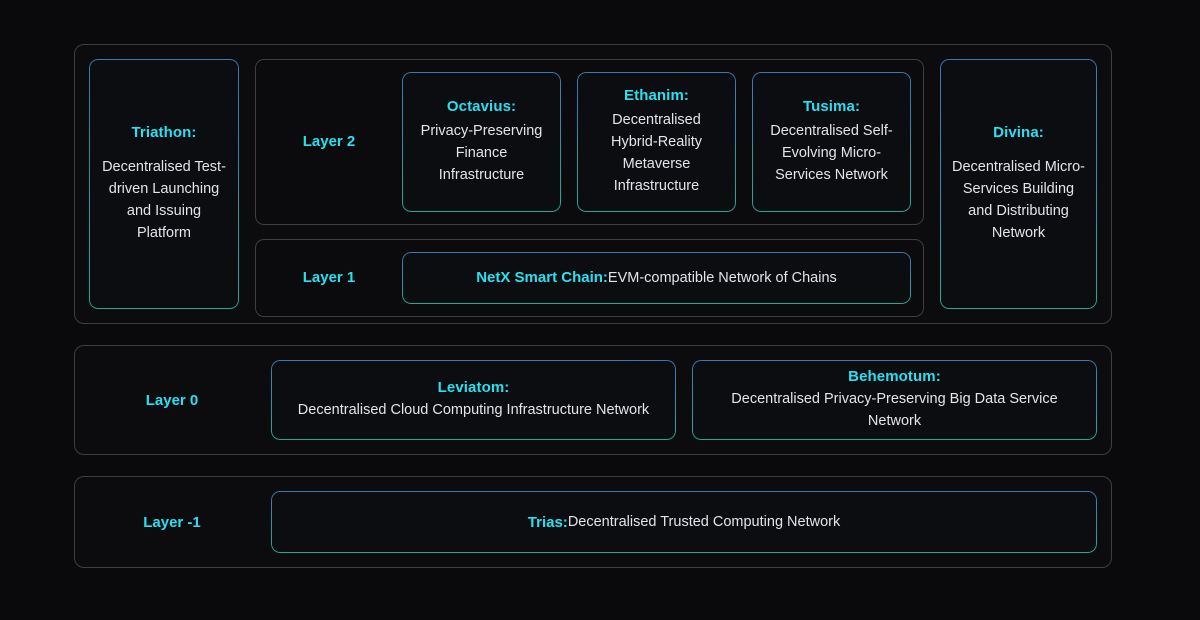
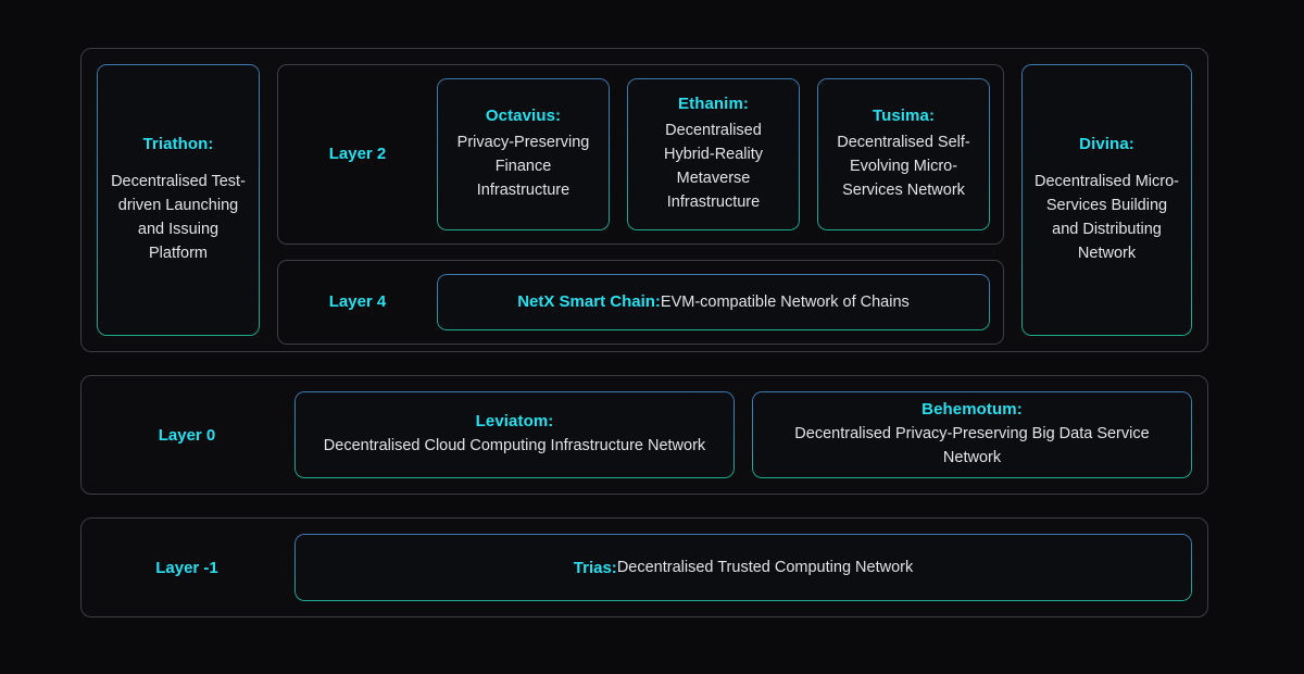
  Triathon:
  Decentralised Test-driven Launching and Issuing Platform
  Layer 2
  Octavius:
  Privacy-Preserving Finance Infrastructure
  Ethanim:
  Decentralised Hybrid-Reality Metaverse Infrastructure
  Tusima:
  Decentralised Self-Evolving Micro-Services Network
- Layer 1
+ Layer 4
  NetX Smart Chain:
  EVM-compatible Network of Chains
  Divina:
  Decentralised Micro-Services Building and Distributing Network
  Layer 0
  Leviatom:
  Decentralised Cloud Computing Infrastructure Network
  Behemotum:
  Decentralised Privacy-Preserving Big Data Service Network
  Layer -1
  Trias:
  Decentralised Trusted Computing Network
